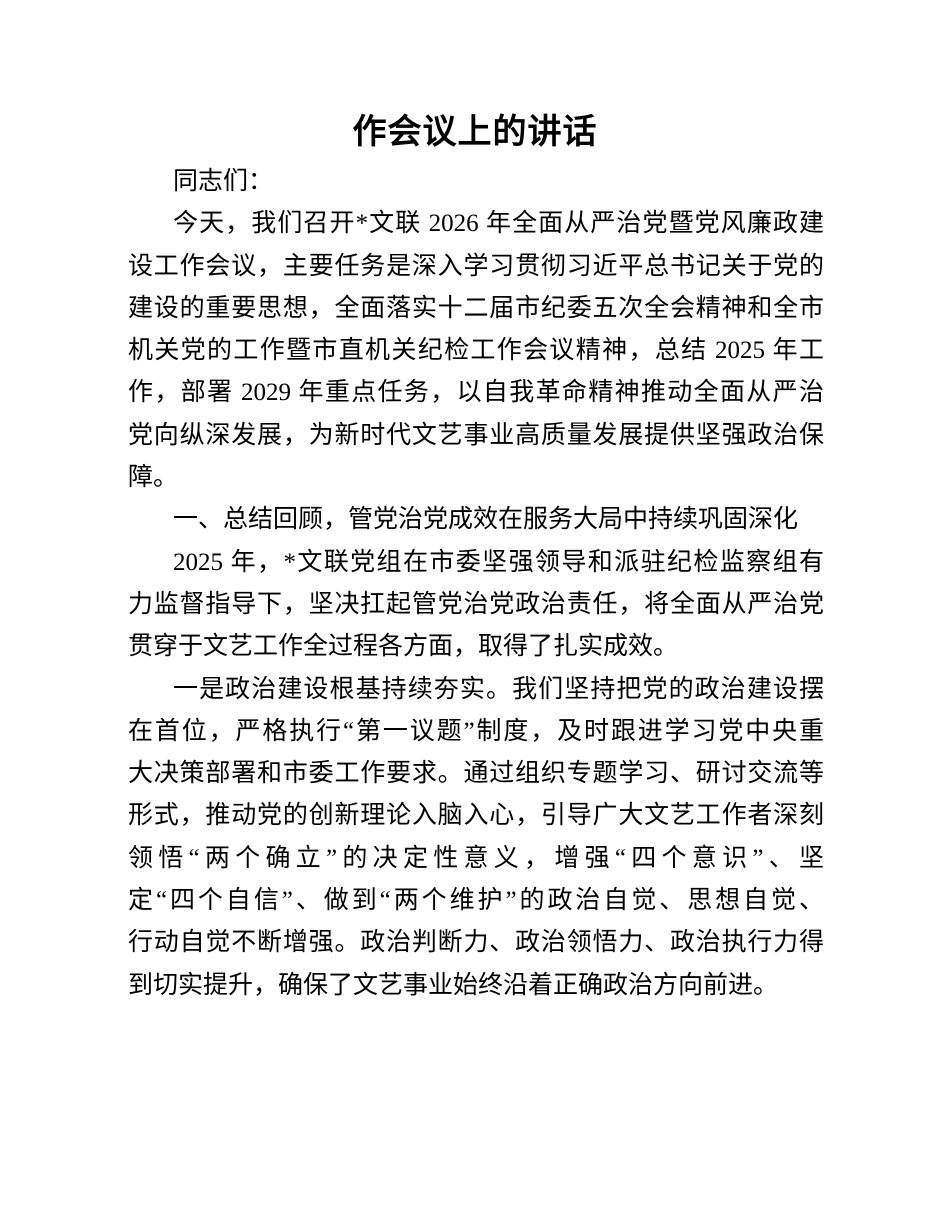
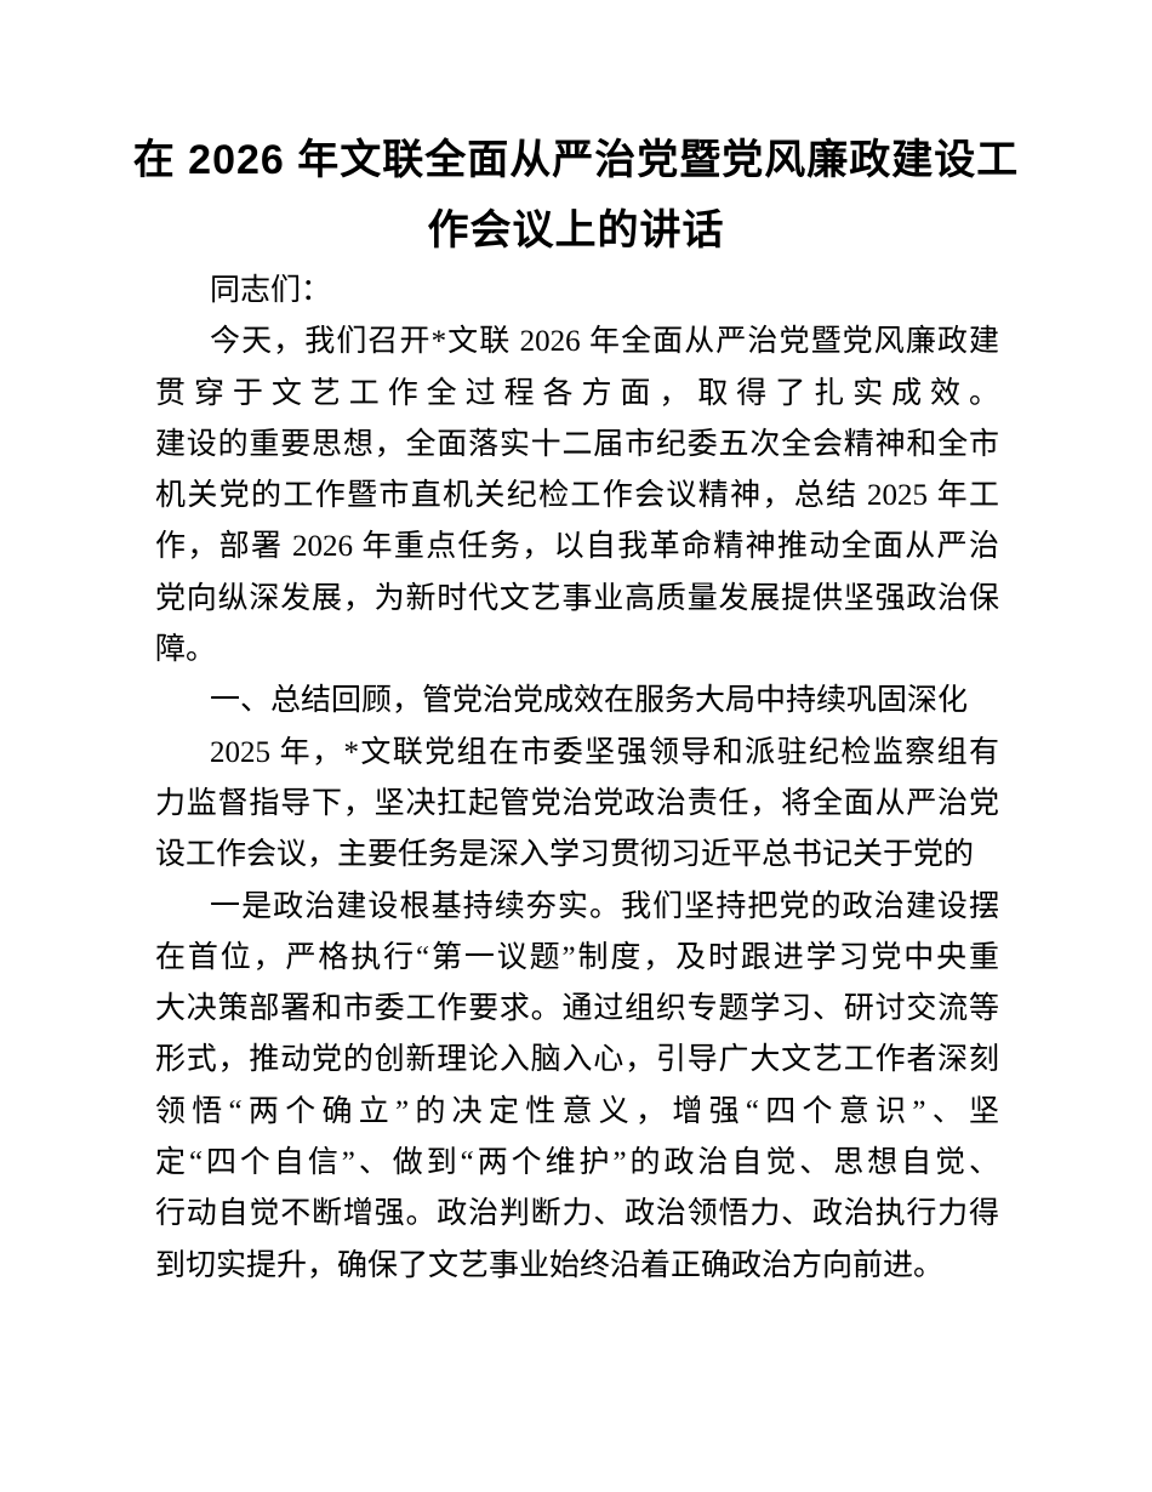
+ 在 2026 年文联全面从严治党暨党风廉政建设工
  作会议上的讲话
  同志们：
  今天，我们召开*文联 2026 年全面从严治党暨党风廉政建
- 设工作会议，主要任务是深入学习贯彻习近平总书记关于党的
+ 贯穿于文艺工作全过程各方面，取得了扎实成效。
  建设的重要思想，全面落实十二届市纪委五次全会精神和全市
  机关党的工作暨市直机关纪检工作会议精神，总结 2025 年工
- 作，部署 2029 年重点任务，以自我革命精神推动全面从严治
+ 作，部署 2026 年重点任务，以自我革命精神推动全面从严治
  党向纵深发展，为新时代文艺事业高质量发展提供坚强政治保
  障。
  一、总结回顾，管党治党成效在服务大局中持续巩固深化
  2025 年，*文联党组在市委坚强领导和派驻纪检监察组有
  力监督指导下，坚决扛起管党治党政治责任，将全面从严治党
- 贯穿于文艺工作全过程各方面，取得了扎实成效。
+ 设工作会议，主要任务是深入学习贯彻习近平总书记关于党的
  一是政治建设根基持续夯实。我们坚持把党的政治建设摆
  在首位，严格执行“第一议题”制度，及时跟进学习党中央重
  大决策部署和市委工作要求。通过组织专题学习、研讨交流等
  形式，推动党的创新理论入脑入心，引导广大文艺工作者深刻
  领悟“两个确立”的决定性意义，增强“四个意识”、坚
  定“四个自信”、做到“两个维护”的政治自觉、思想自觉、
  行动自觉不断增强。政治判断力、政治领悟力、政治执行力得
  到切实提升，确保了文艺事业始终沿着正确政治方向前进。
